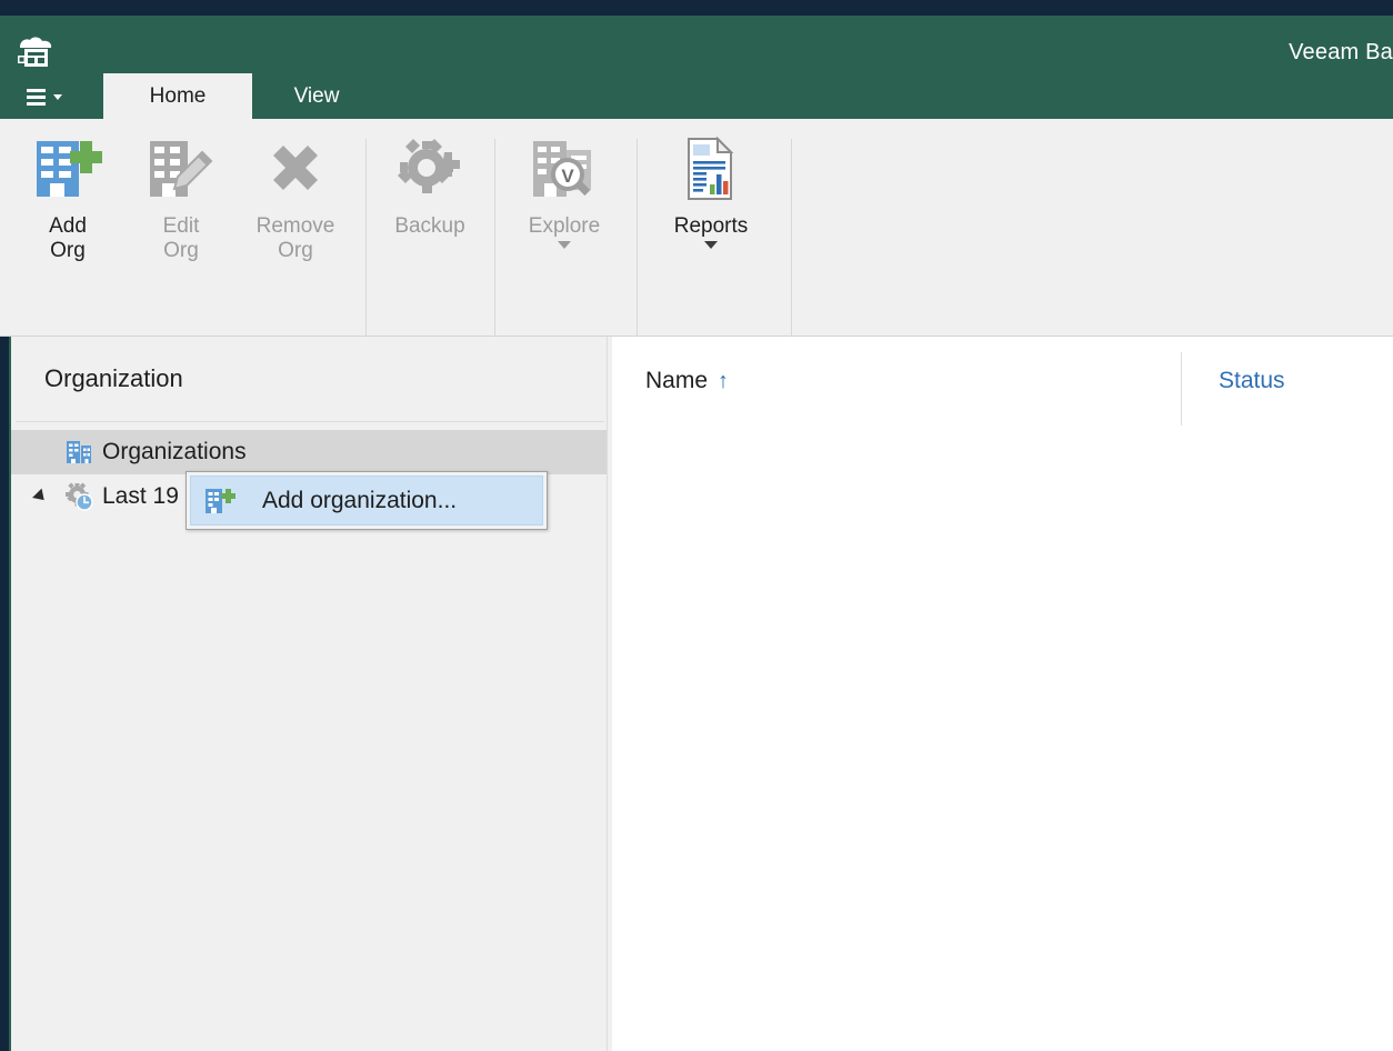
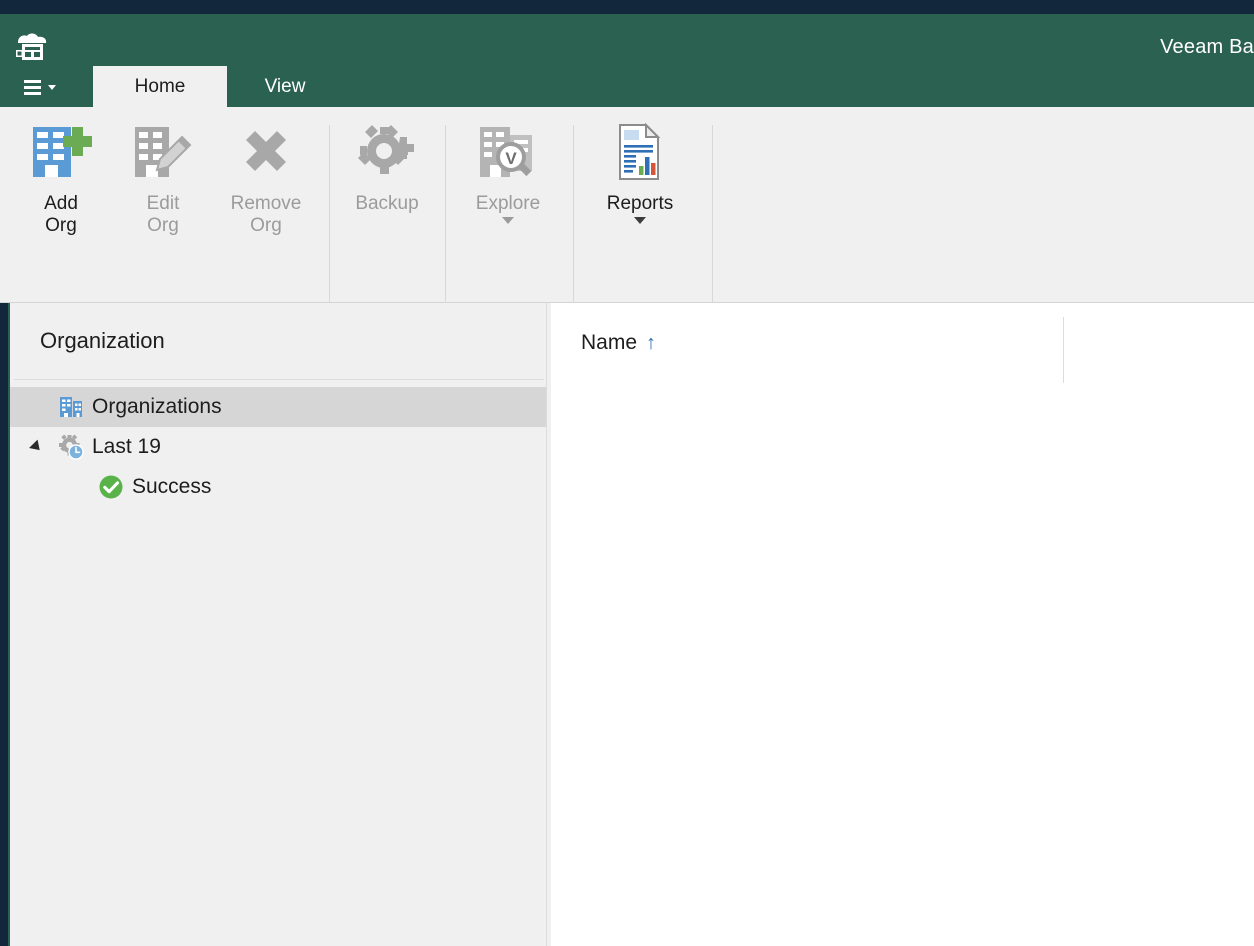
  Veeam Ba
  Home
  View
  Add
  Org
  Edit
  Org
  Remove
  Org
  Backup
  V
  Explore
  Reports
  Organization
  Organizations
  Last 19
+ Success
  Name
  ↑
- Status
- Add organization...
